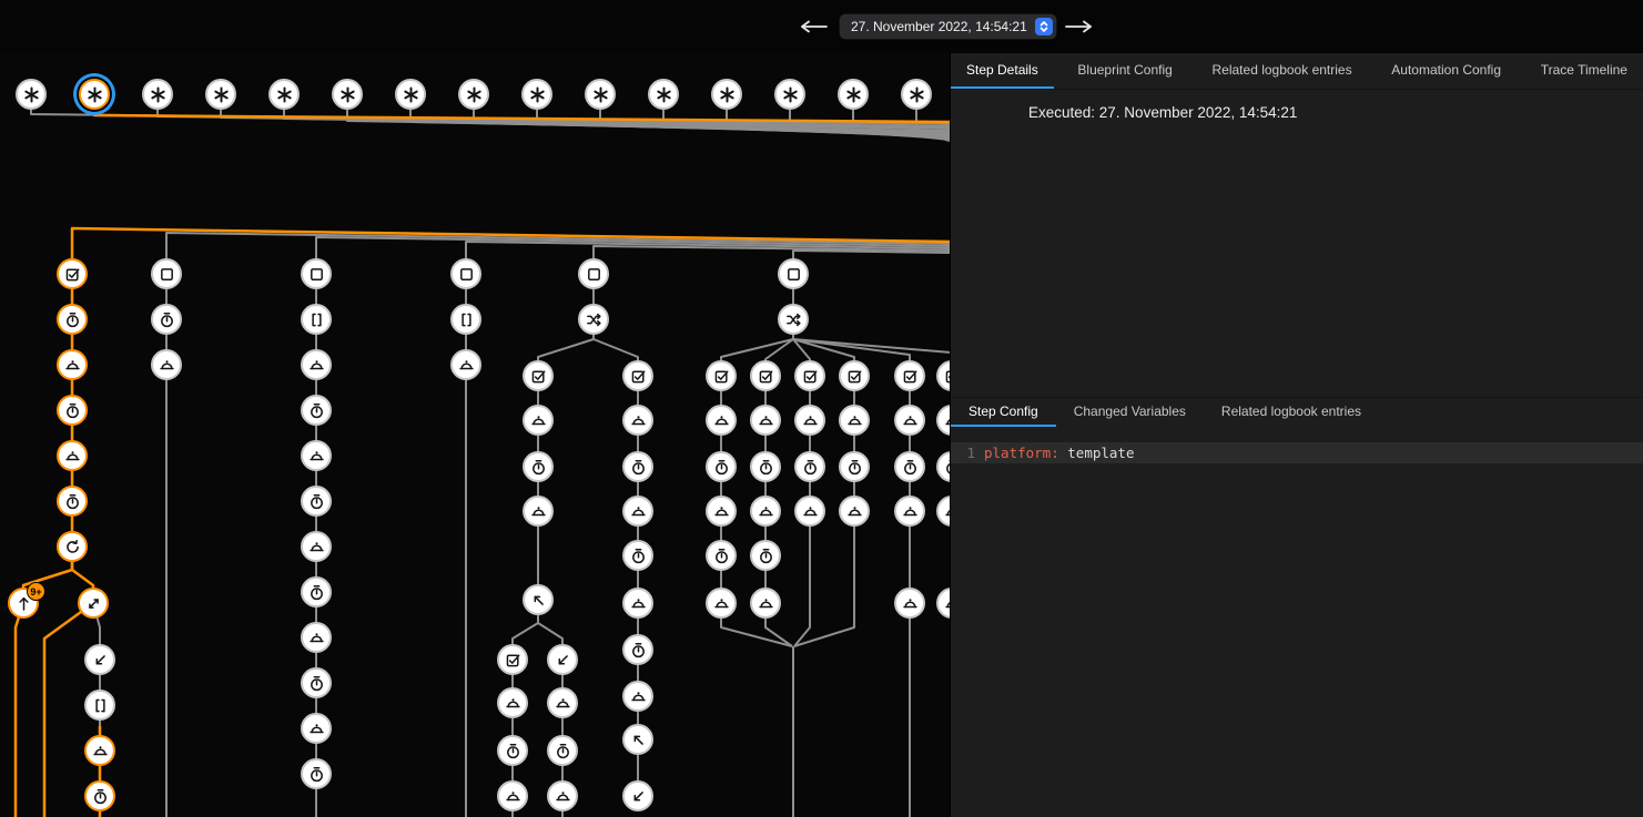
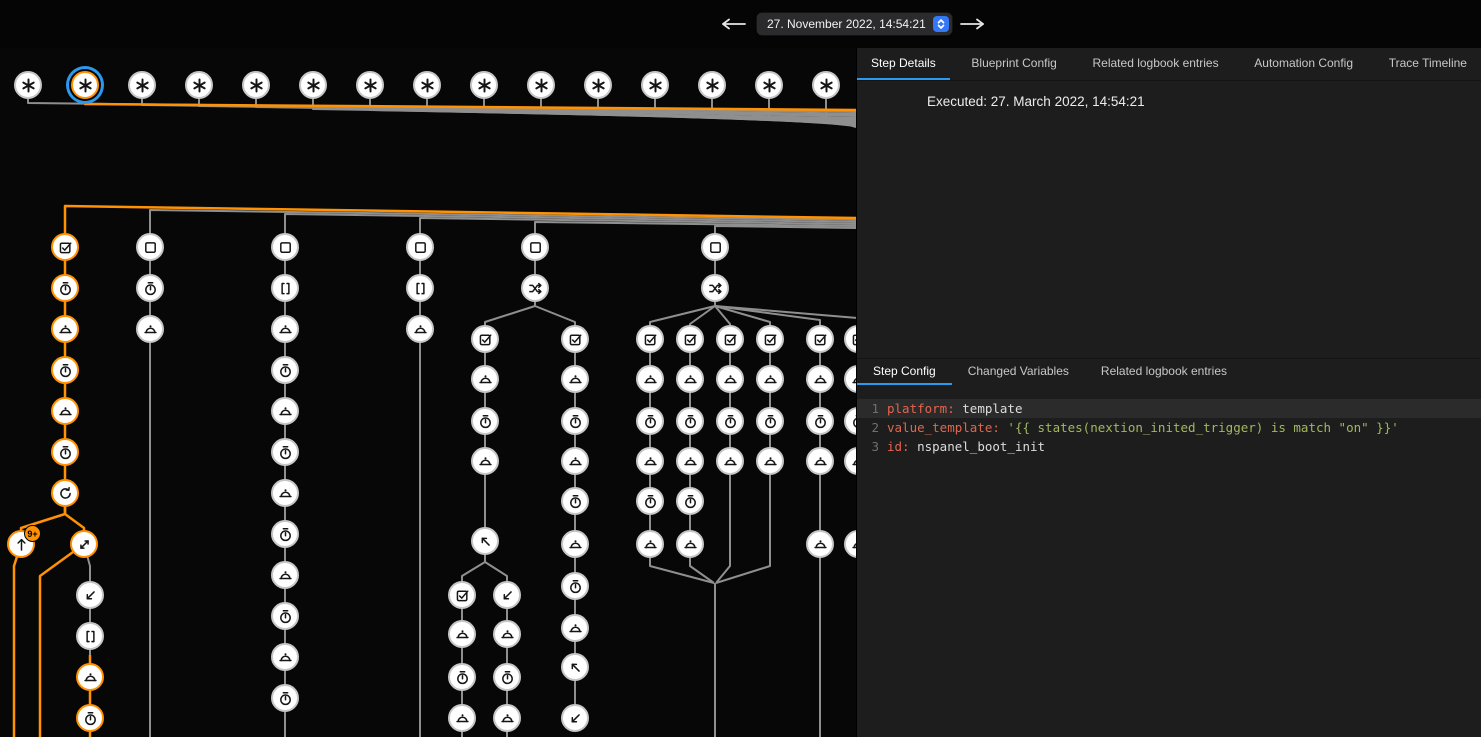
  27. November 2022, 14:54:21
  9+
  Step Details
  Blueprint Config
  Related logbook entries
  Automation Config
  Trace Timeline
- Executed: 27. November 2022, 14:54:21
+ Executed: 27. March 2022, 14:54:21
  Step Config
  Changed Variables
  Related logbook entries
  1
  platform: template
+ 2
+ value_template: '{{ states(nextion_inited_trigger) is match "on" }}'
+ 3
+ id: nspanel_boot_init
